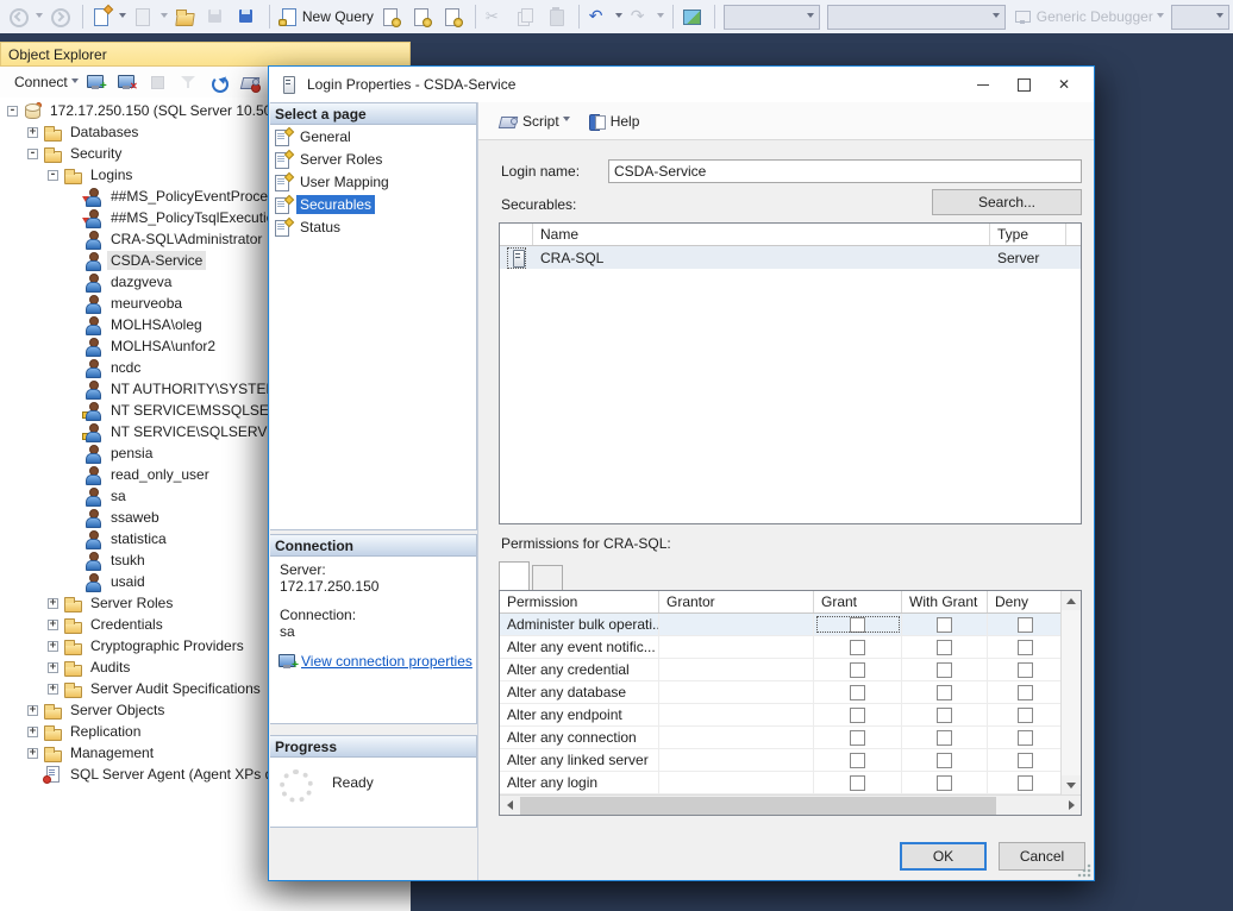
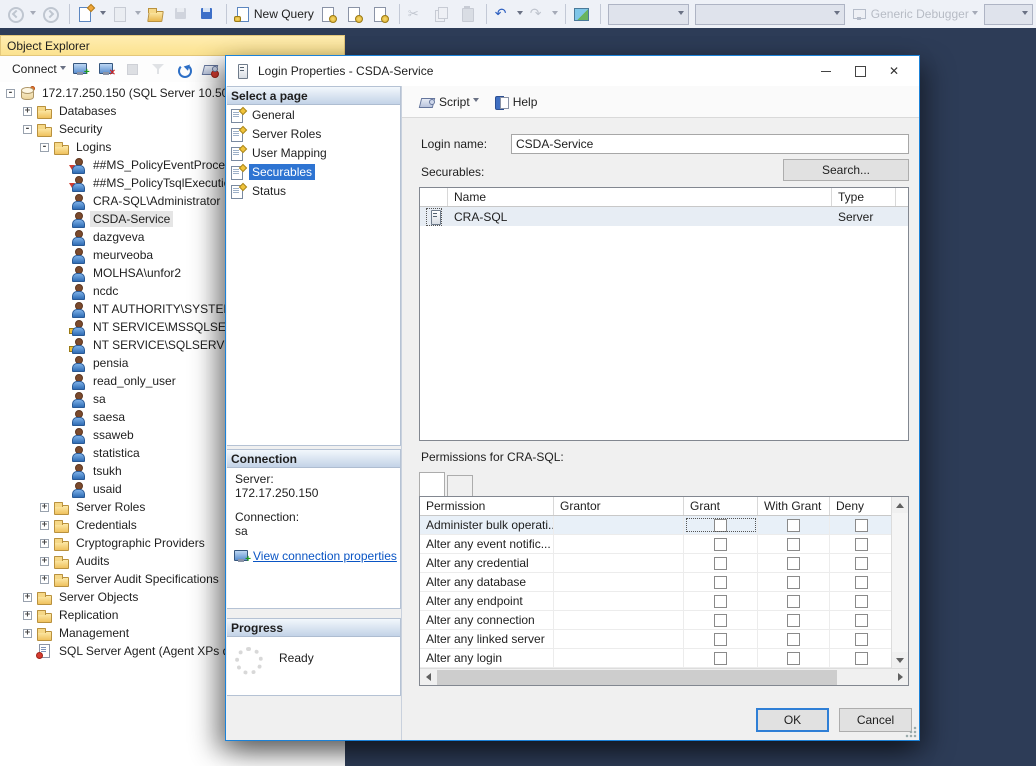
  New Query
  Generic Debugger
  Object Explorer
  Connect
  -
  172.17.250.150 (SQL Server 10.5
  +
  Databases
  -
  Security
  -
  Logins
  ##MS_PolicyEventProce
  ##MS_PolicyTsqlExecuti
  CRA-SQL\Administrator
  CSDA-Service
  dazgveva
  meurveoba
- MOLHSA\oleg
  MOLHSA\unfor2
  ncdc
  NT AUTHORITY\SYSTE
  NT SERVICE\MSSQLSE
  NT SERVICE\SQLSERV
  pensia
  read_only_user
  sa
+ saesa
  ssaweb
  statistica
  tsukh
  usaid
  +
  Server Roles
  +
  Credentials
  +
  Cryptographic Providers
  +
  Audits
  +
  Server Audit Specifications
  +
  Server Objects
  +
  Replication
  +
  Management
  SQL Server Agent (Agent XPs
  Login Properties - CSDA-Service
  Select a page
  General
  Server Roles
  User Mapping
  Securables
  Status
  Connection
  Server:
  172.17.250.150
  Connection:
  sa
  View connection properties
  Progress
  Ready
  Script
  Help
  Login name:
  CSDA-Service
  Securables:
  Search...
  Name
  Type
  CRA-SQL
  Server
  Permissions for CRA-SQL:
  Permission
  Grantor
  Grant
  With Grant
  Deny
  Administer bulk operati..
  Alter any event notific...
  Alter any credential
  Alter any database
  Alter any endpoint
  Alter any connection
  Alter any linked server
  Alter any login
  OK
  Cancel
